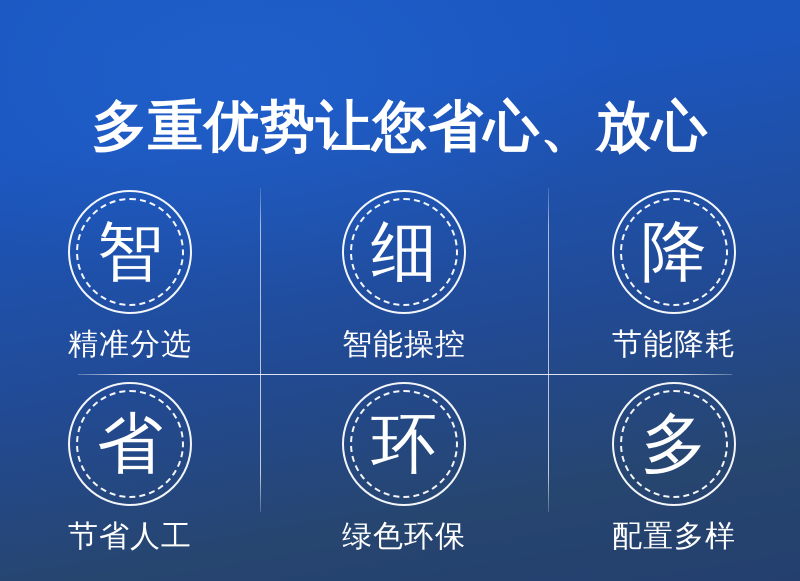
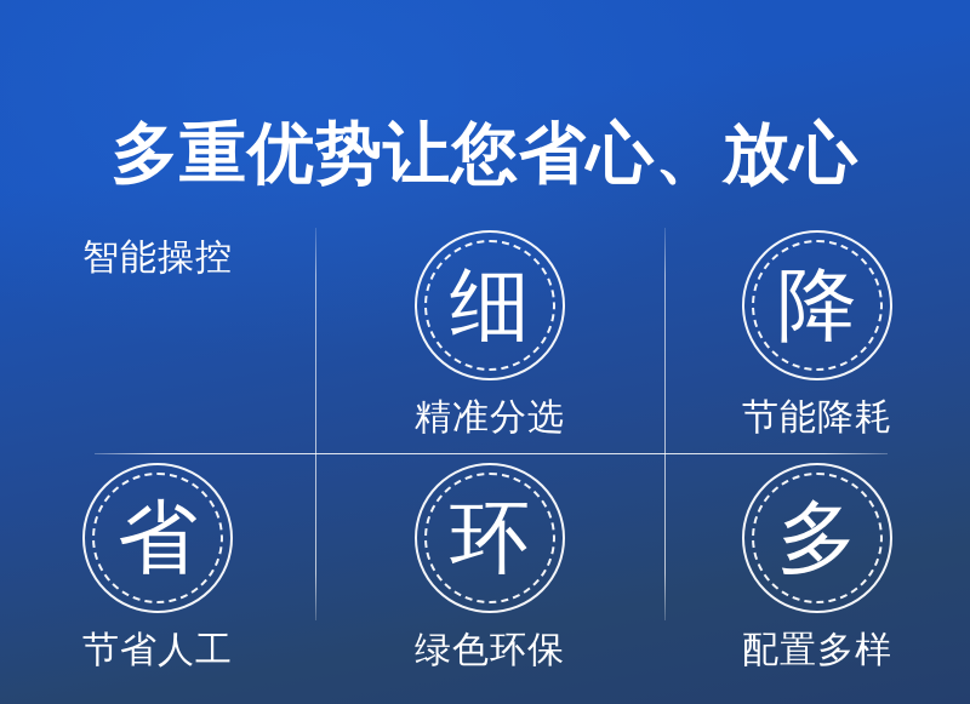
  多重优势让您省心、放心
- 智
- 精准分选
+ 智能操控
  细
- 智能操控
+ 精准分选
  降
  节能降耗
  省
  节省人工
  环
  绿色环保
  多
  配置多样
